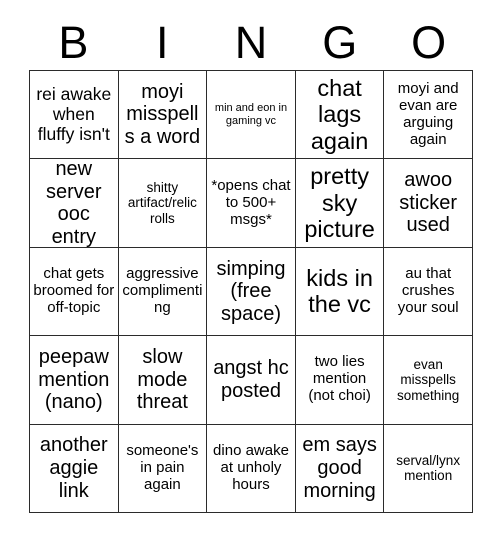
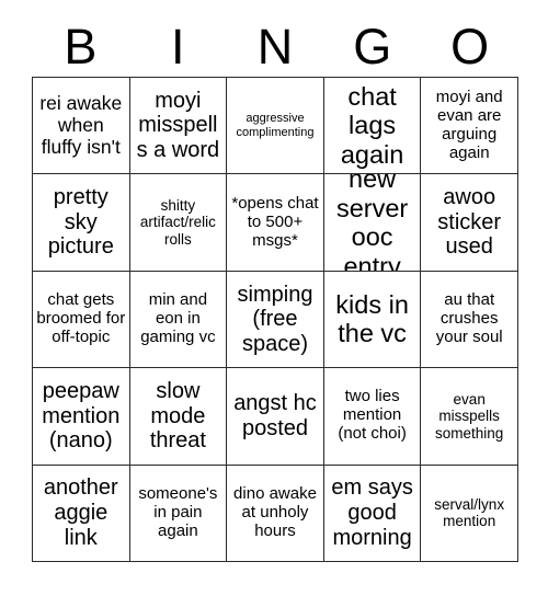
  B
  I
  N
  G
  O
  rei awake when fluffy isn't
  moyi misspells a word
- min and eon in gaming vc
+ aggressive complimenting
  chat lags again
  moyi and evan are arguing again
- new server ooc entry
+ pretty sky picture
  shitty artifact/relic rolls
  *opens chat to 500+ msgs*
- pretty sky picture
+ new server ooc entry
  awoo sticker used
  chat gets broomed for off-topic
- aggressive complimenting
+ min and eon in gaming vc
  simping (free space)
  kids in the vc
  au that crushes your soul
  peepaw mention (nano)
  slow mode threat
  angst hc posted
  two lies mention (not choi)
  evan misspells something
  another aggie link
  someone's in pain again
  dino awake at unholy hours
  em says good morning
  serval/lynx mention
